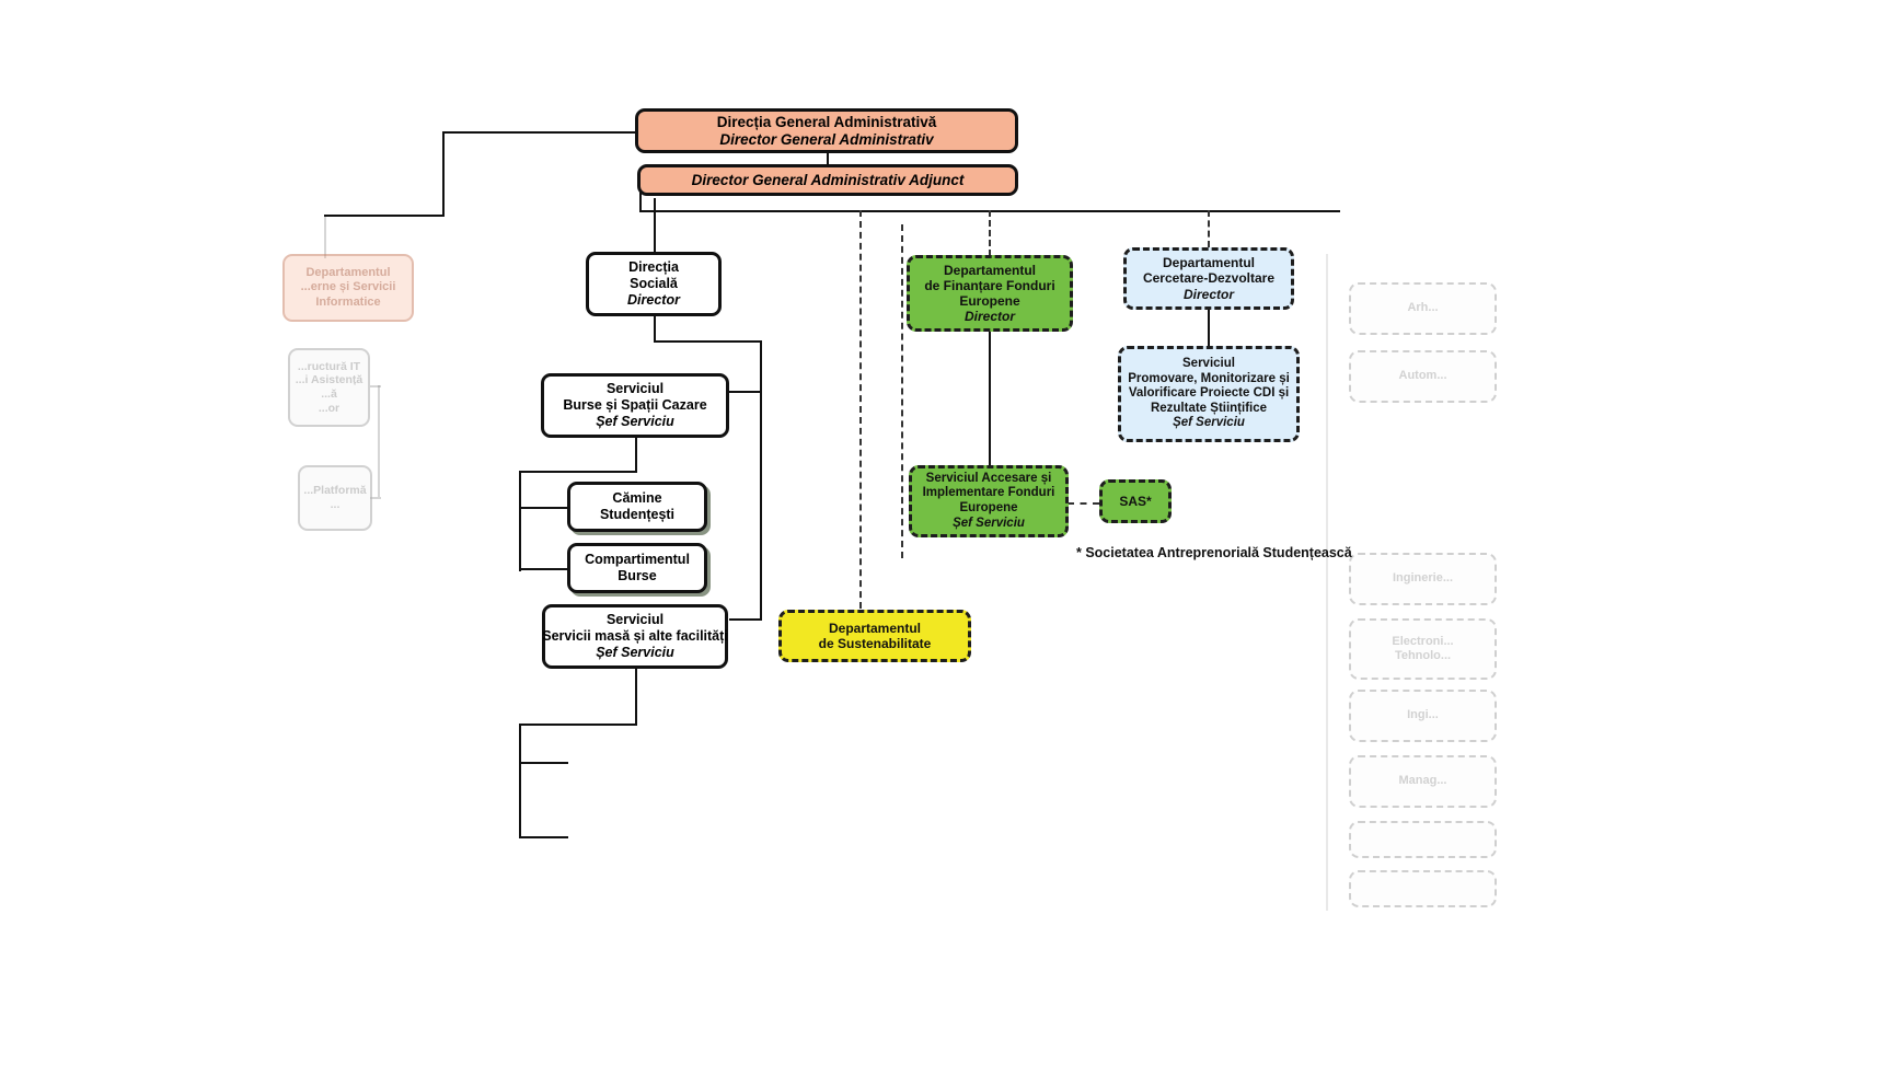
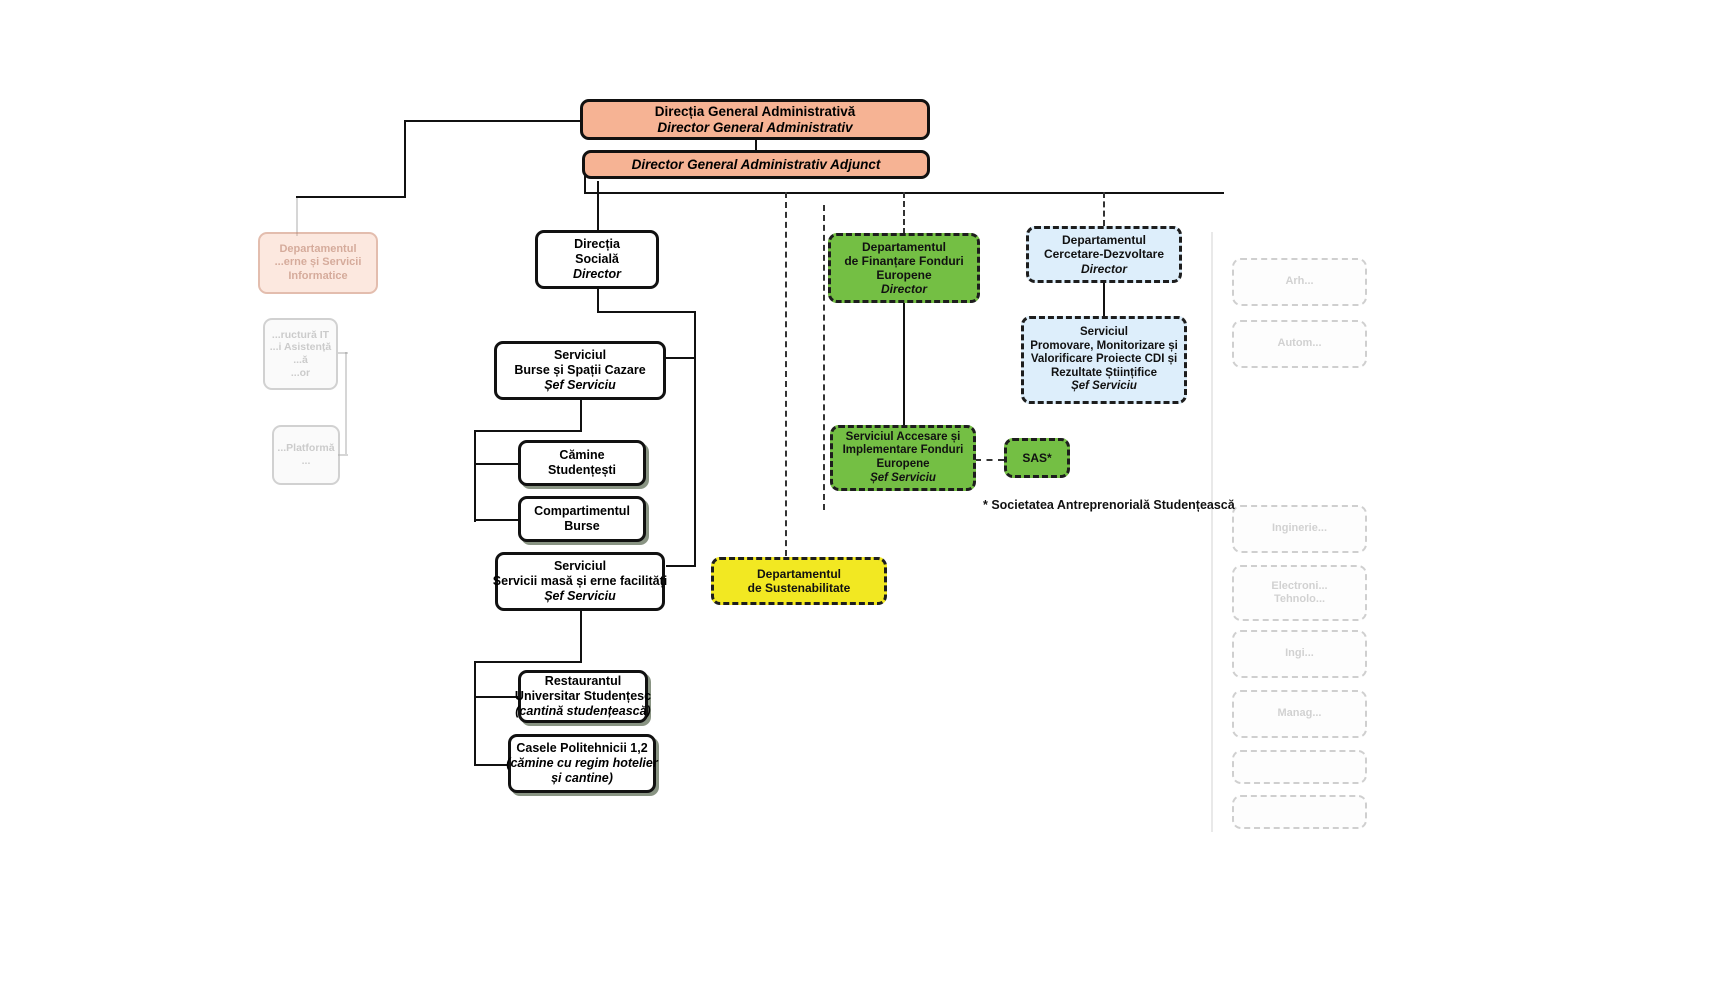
  Departamentul
  ...erne și Servicii
  Informatice
  ...ructură IT
  ...i Asistență
  ...ă
  ...or
  ...Platformă
  ...
  Arh...
  Autom...
  Inginerie...
  Electroni...
  Tehnolo...
  Ingi...
  Manag...
  Direcția General Administrativă
  Director General Administrativ
  Director General Administrativ Adjunct
  Direcția
  Socială
  Director
  Serviciul
  Burse și Spații Cazare
  Șef Serviciu
  Cămine
  Studențești
  Compartimentul
  Burse
  Serviciul
- Servicii masă și alte facilități
+ Servicii masă și erne facilități
  Șef Serviciu
+ Restaurantul
+ Universitar Studențesc
+ (cantină studențească)
+ Casele Politehnicii 1,2
+ (cămine cu regim hotelier
+ și cantine)
  Departamentul
  de Finanțare Fonduri
  Europene
  Director
  Serviciul Accesare și
  Implementare Fonduri
  Europene
  Șef Serviciu
  SAS*
  Departamentul
  Cercetare-Dezvoltare
  Director
  Serviciul
  Promovare, Monitorizare și
  Valorificare Proiecte CDI și
  Rezultate Științifice
  Șef Serviciu
  Departamentul
  de Sustenabilitate
  * Societatea Antreprenorială Studențească
